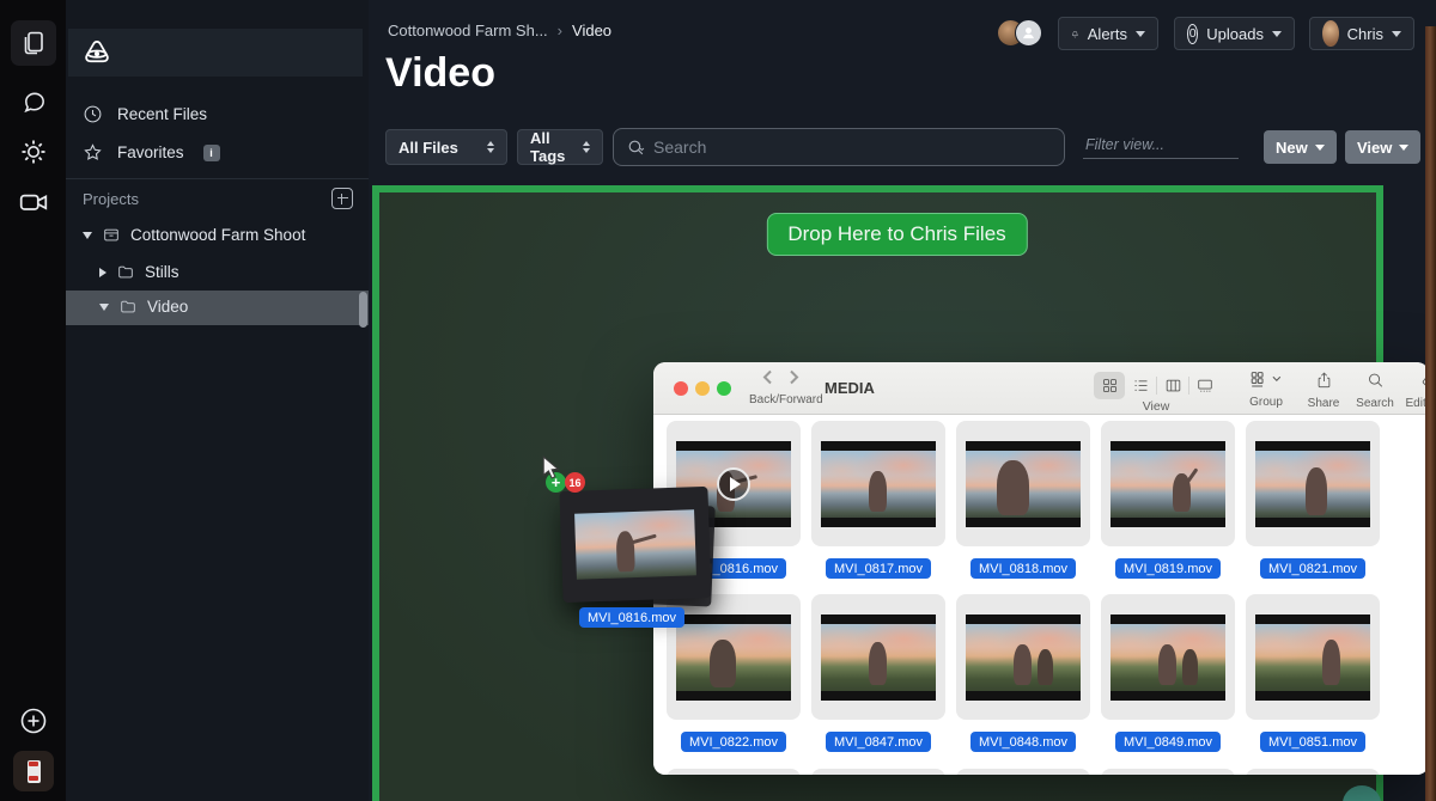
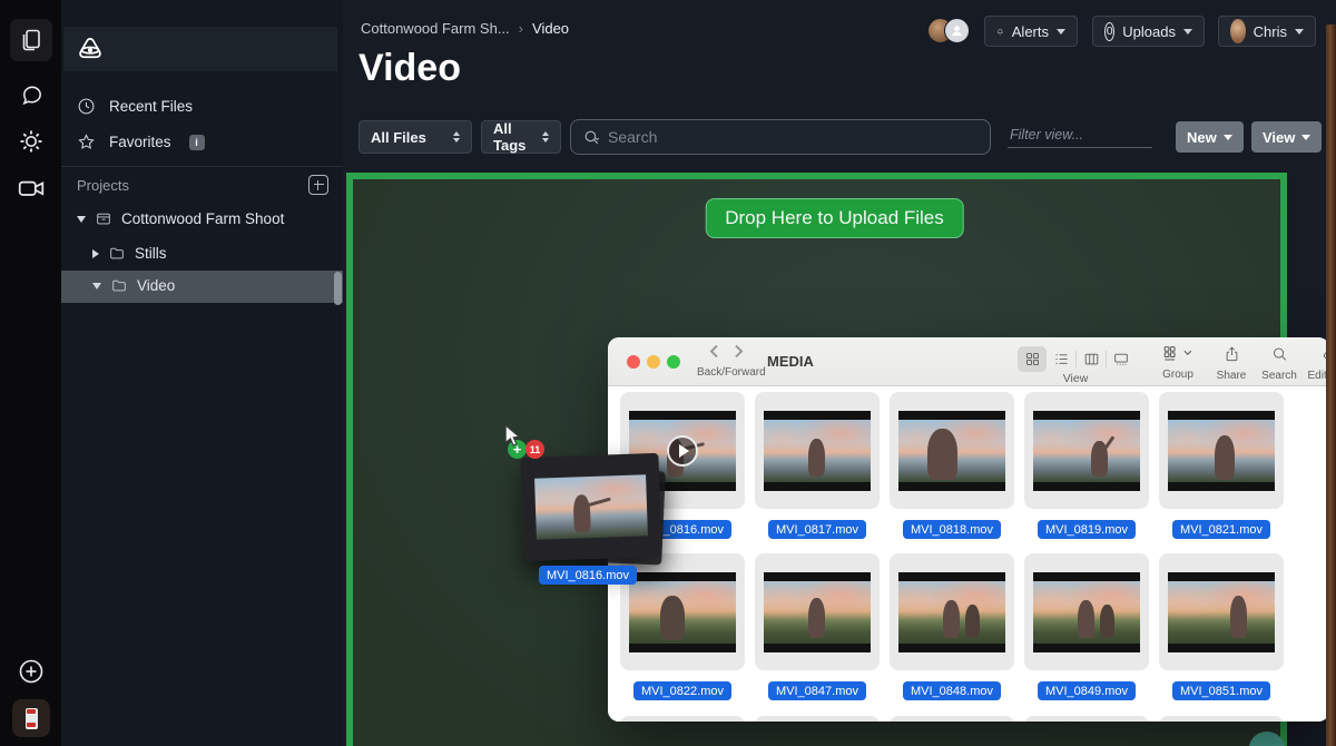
  Recent Files
  Favorites
  i
  Projects
  Cottonwood Farm Shoot
  Stills
  Video
  Cottonwood Farm Sh...
  ›
  Video
  Video
  Alerts
  0
  Uploads
  Chris
  All Files
  All Tags
  Search
  Filter view...
  New
  View
- Drop Here to Chris Files
+ Drop Here to Upload Files
  Back/Forward
  MEDIA
  View
  Group
  Share
  Search
  I_0816.mov
  MVI_0817.mov
  MVI_0818.mov
  MVI_0819.mov
  MVI_0821.mov
  MVI_0822.mov
  MVI_0847.mov
  MVI_0848.mov
  MVI_0849.mov
  MVI_0851.mov
  MVI_0816.mov
  +
- 16
+ 11
